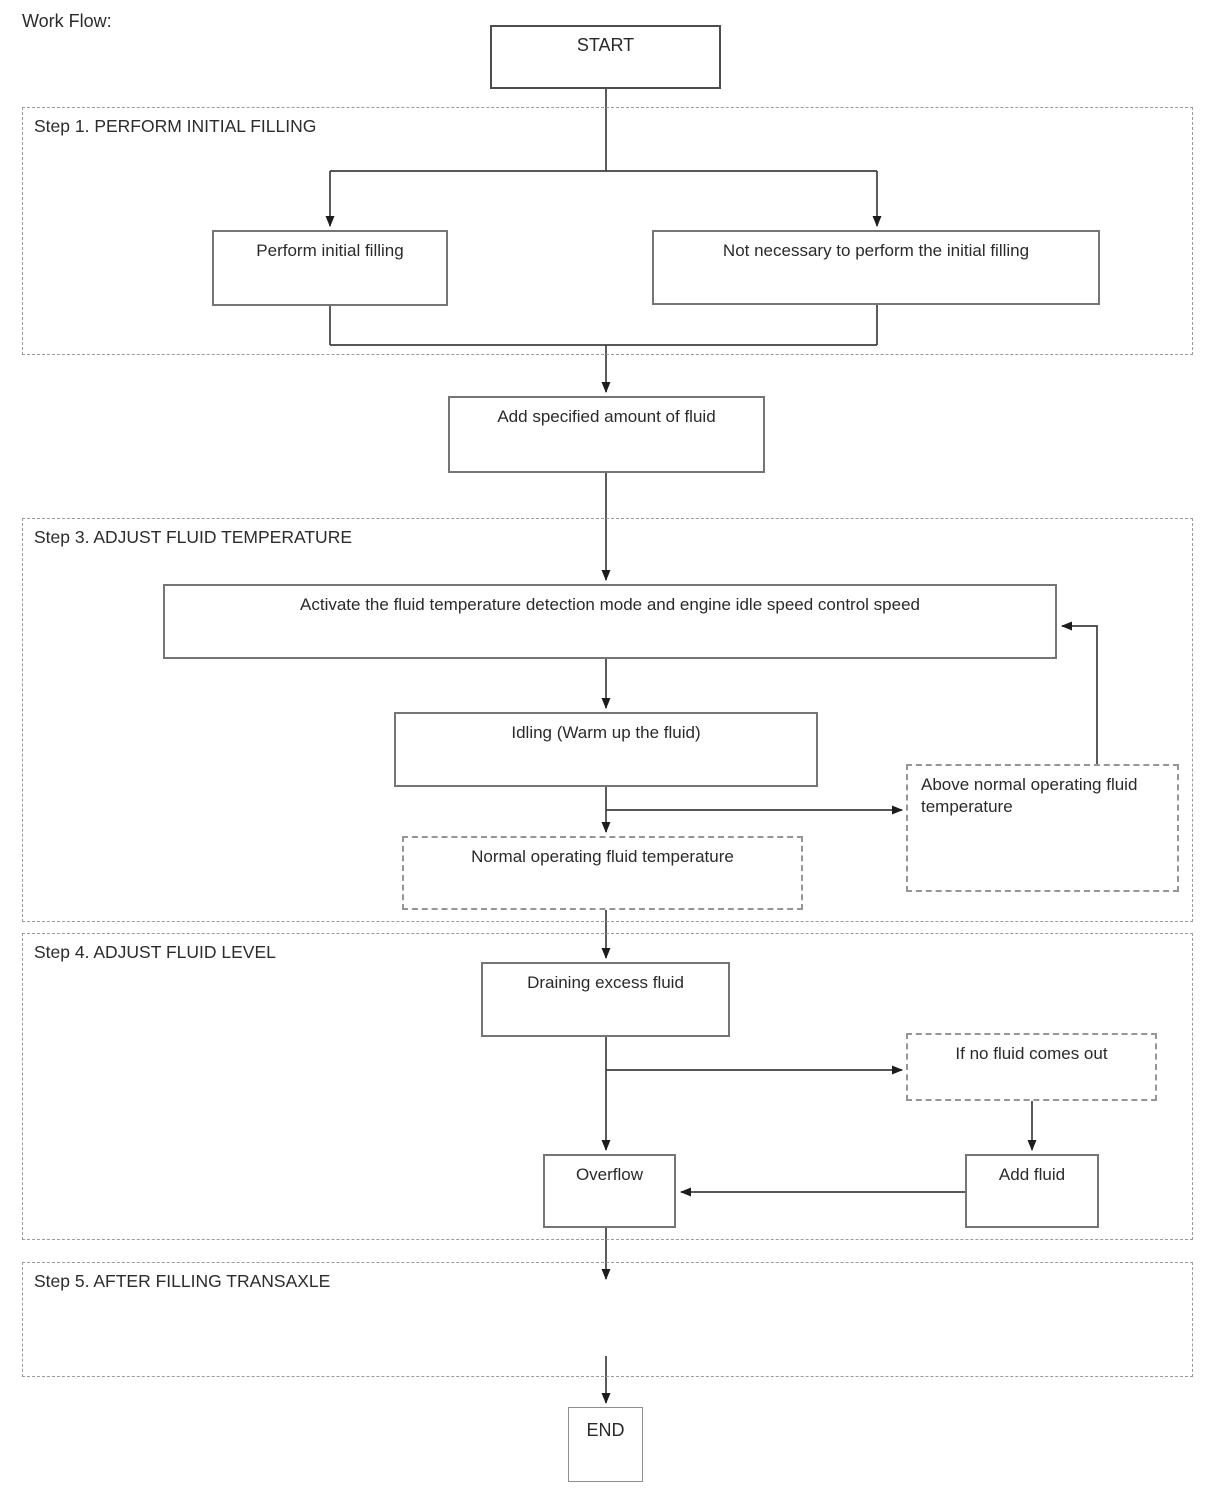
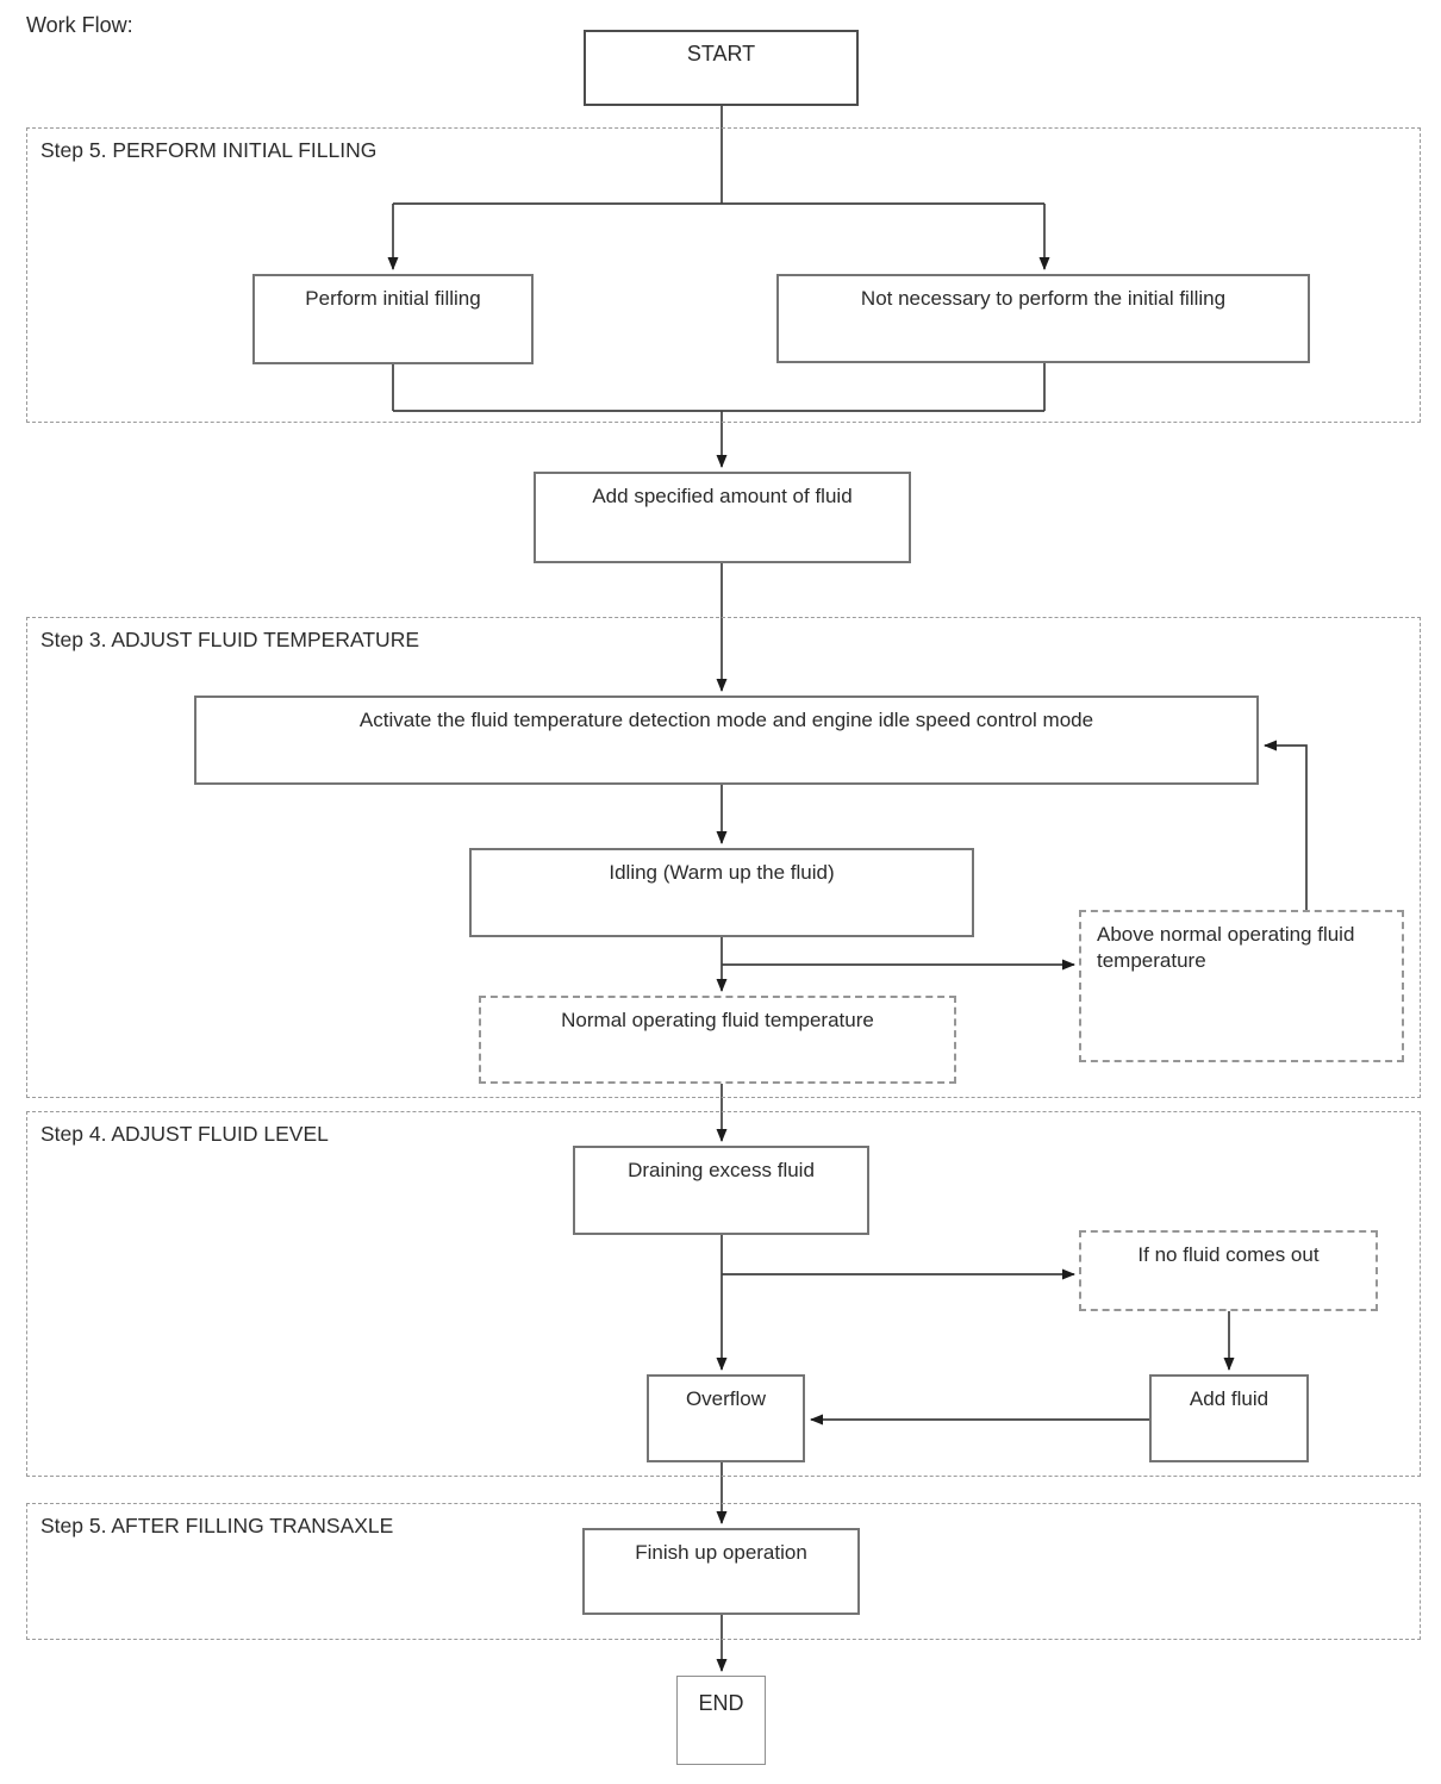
  Work Flow:
- Step 1. PERFORM INITIAL FILLING
+ Step 5. PERFORM INITIAL FILLING
  Step 3. ADJUST FLUID TEMPERATURE
  Step 4. ADJUST FLUID LEVEL
  Step 5. AFTER FILLING TRANSAXLE
  START
  Perform initial filling
  Not necessary to perform the initial filling
  Add specified amount of fluid
- Activate the fluid temperature detection mode and engine idle speed control speed
+ Activate the fluid temperature detection mode and engine idle speed control mode
  Idling (Warm up the fluid)
  Above normal operating fluid temperature
  Normal operating fluid temperature
  Draining excess fluid
  If no fluid comes out
  Overflow
  Add fluid
+ Finish up operation
  END
